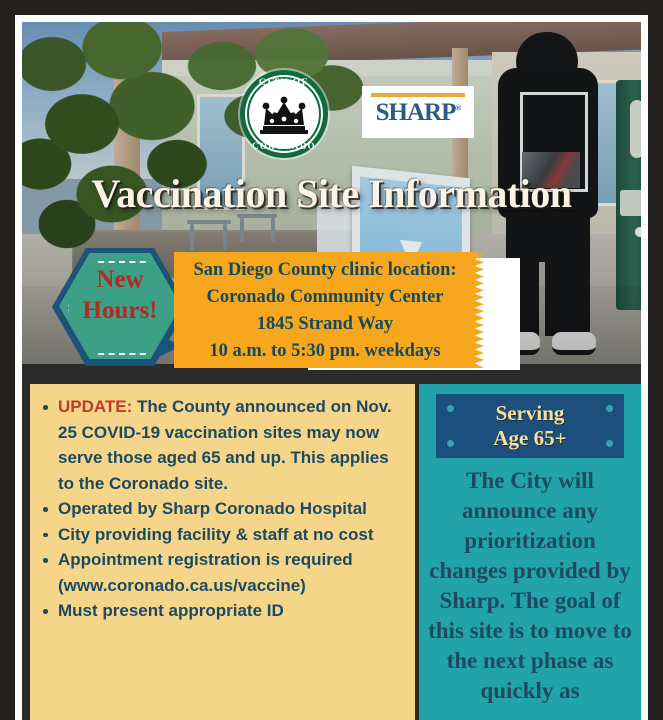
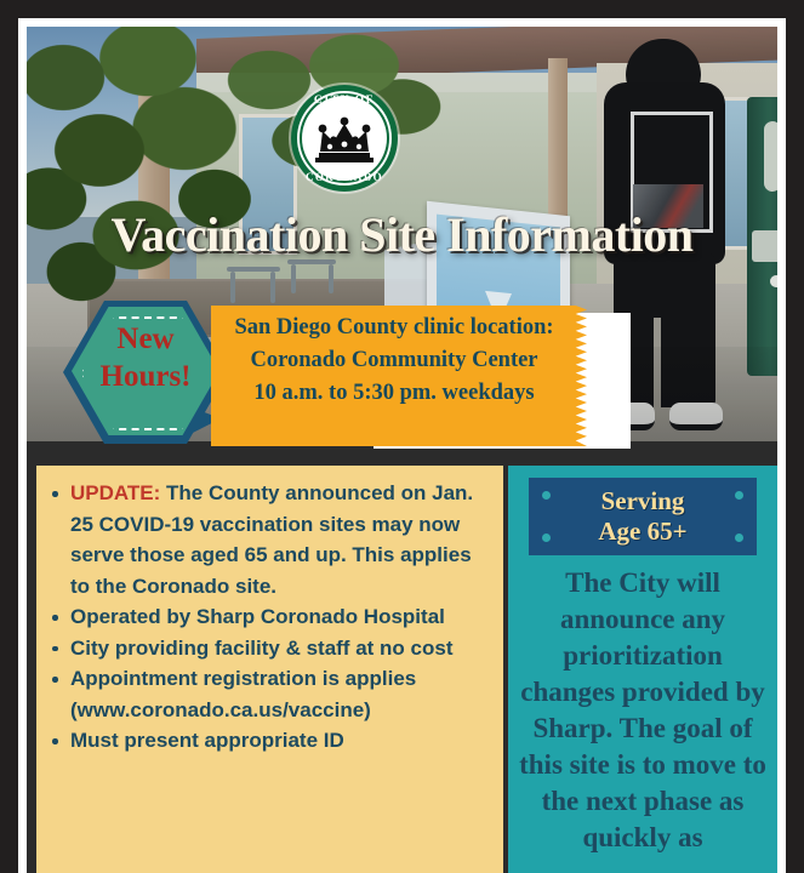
  CITY OF
  CORONADO
- SHARP®
  Vaccination Site Information
  New
  Hours!
  San Diego County clinic location:
  Coronado Community Center
- 1845 Strand Way
  10 a.m. to 5:30 pm. weekdays
- UPDATE: The County announced on Nov. 25 COVID-19 vaccination sites may now serve those aged 65 and up. This applies to the Coronado site.
+ UPDATE: The County announced on Jan. 25 COVID-19 vaccination sites may now serve those aged 65 and up. This applies to the Coronado site.
  Operated by Sharp Coronado Hospital
  City providing facility & staff at no cost
- Appointment registration is required (www.coronado.ca.us/vaccine)
+ Appointment registration is applies (www.coronado.ca.us/vaccine)
  Must present appropriate ID
  Serving
  Age 65+
  The City will announce any prioritization changes provided by Sharp. The goal of this site is to move to the next phase as quickly as
